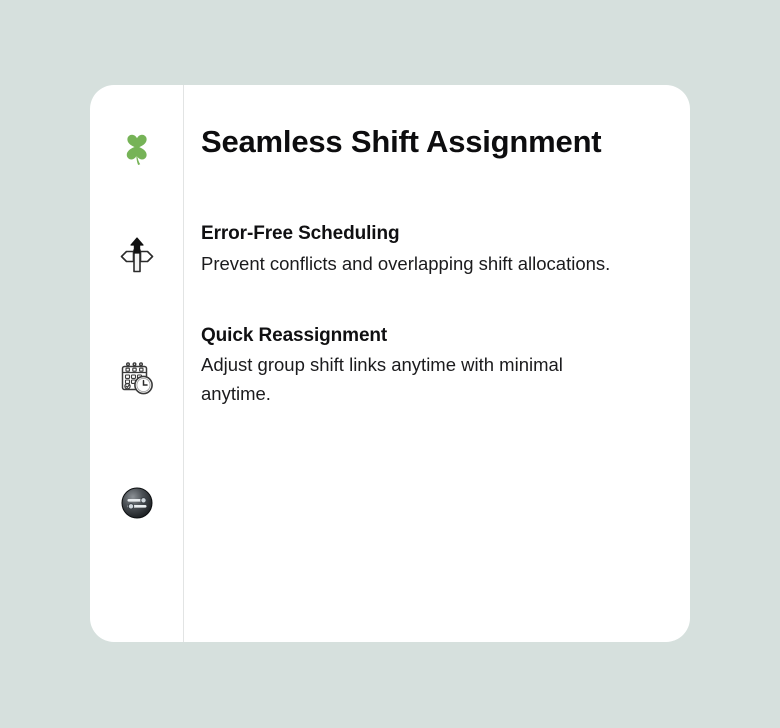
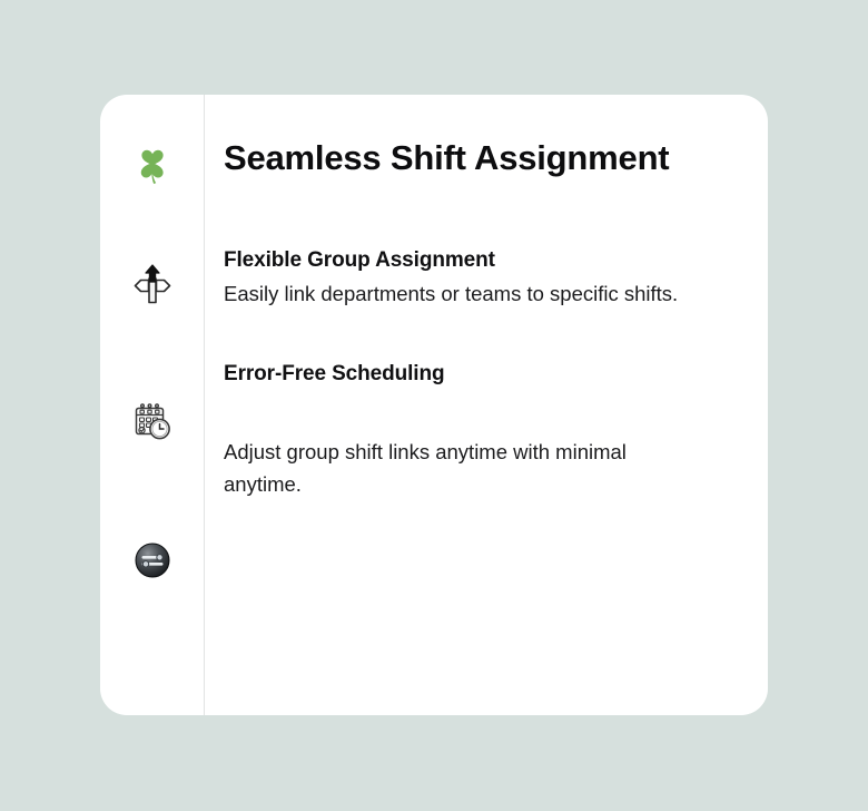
  Seamless Shift Assignment
+ Flexible Group Assignment
+ Easily link departments or teams to specific shifts.
  Error-Free Scheduling
- Prevent conflicts and overlapping shift allocations.
- Quick Reassignment
  Adjust group shift links anytime with minimal anytime.
